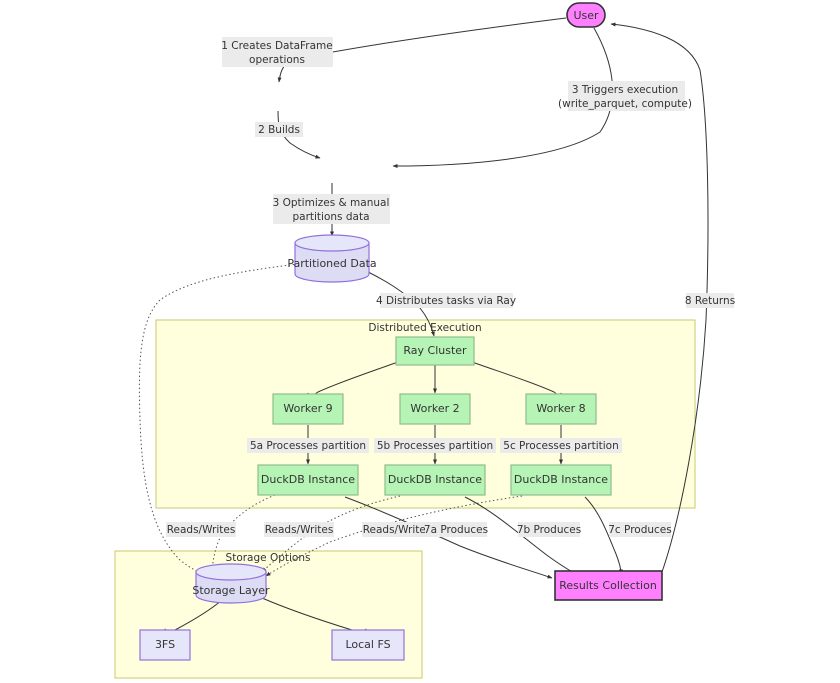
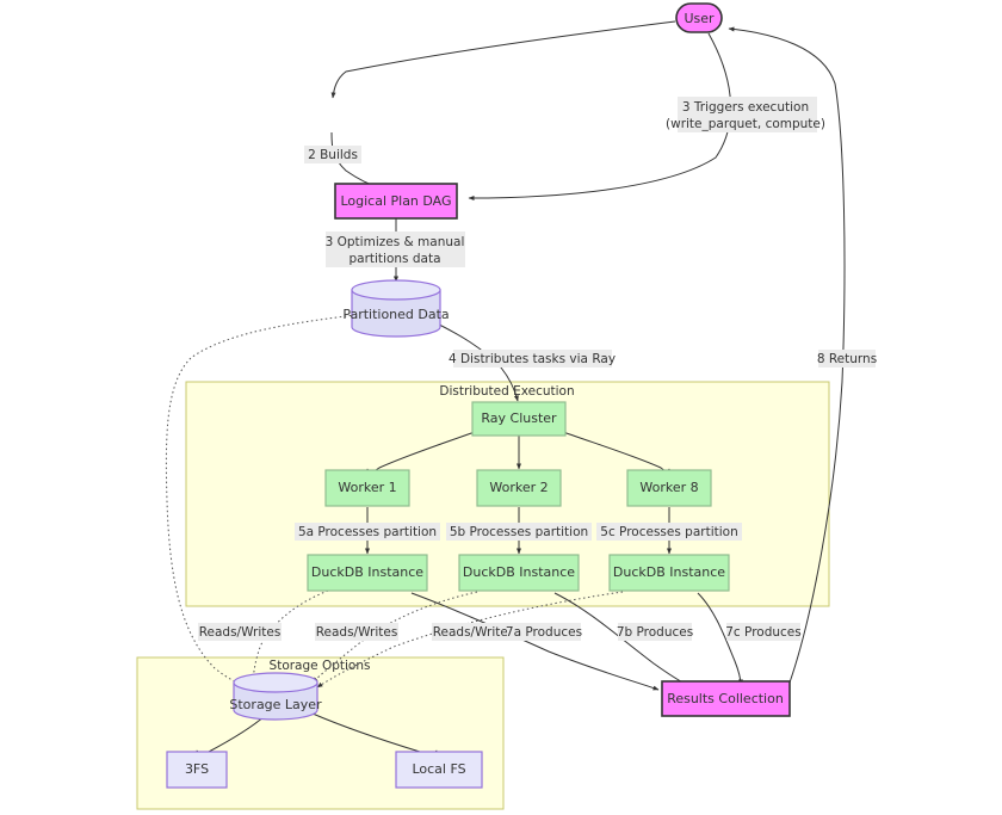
  Distributed Execution
  Storage Options
  User
+ Logical Plan DAG
  Partitioned Data
  Ray Cluster
- Worker 9
+ Worker 1
  Worker 2
  Worker 8
  DuckDB Instance
  DuckDB Instance
  DuckDB Instance
  Storage Layer
  3FS
  Local FS
  Results Collection
- 1 Creates DataFrame
- operations
  2 Builds
  3 Optimizes & manual
  partitions data
  4 Distributes tasks via Ray
  3 Triggers execution
  (write_parquet, compute)
  5a Processes partition
  5b Processes partition
  5c Processes partition
  Reads/Writes
  Reads/Writes
  Reads/Write
  7a Produces
  7b Produces
  7c Produces
  8 Returns
